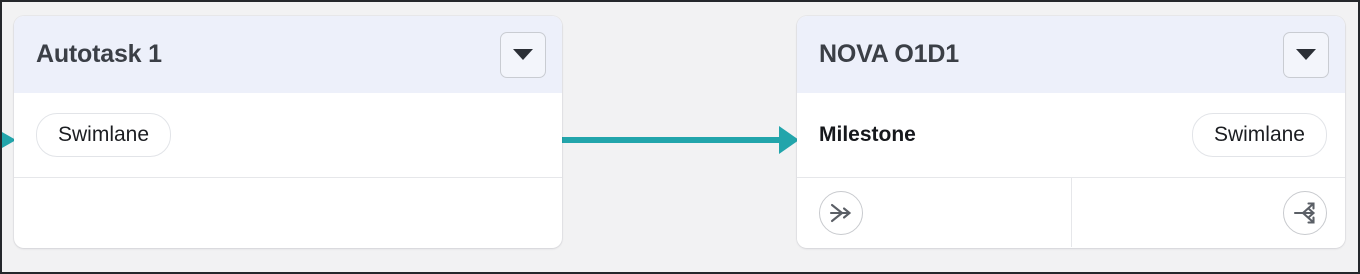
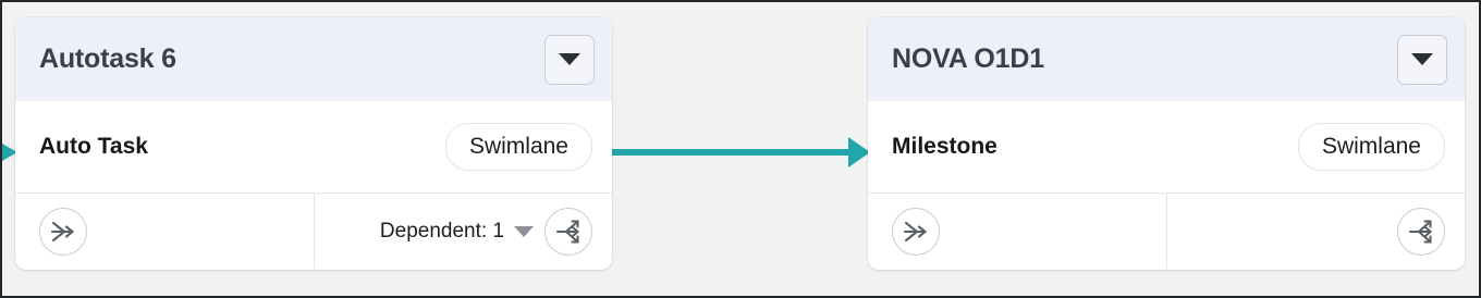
- Autotask 1
+ Autotask 6
+ Auto Task
  Swimlane
+ Dependent: 1
  NOVA O1D1
  Milestone
  Swimlane
